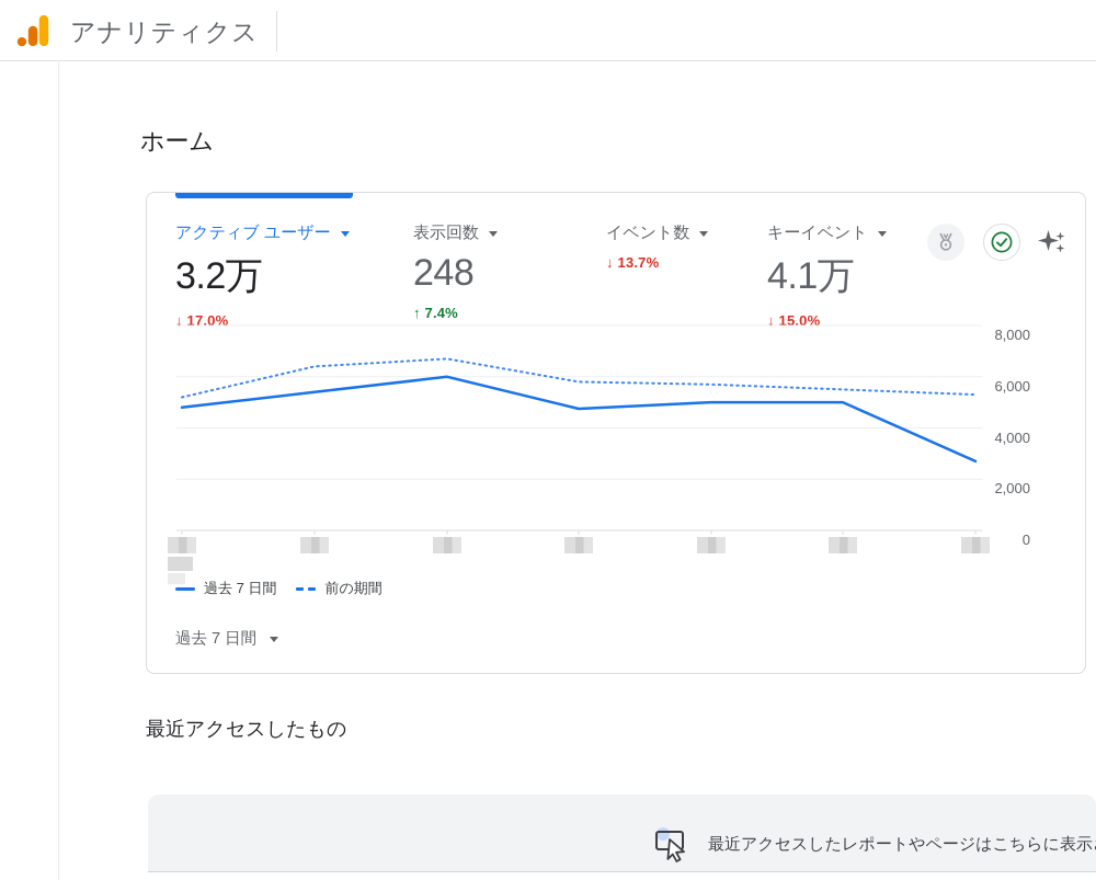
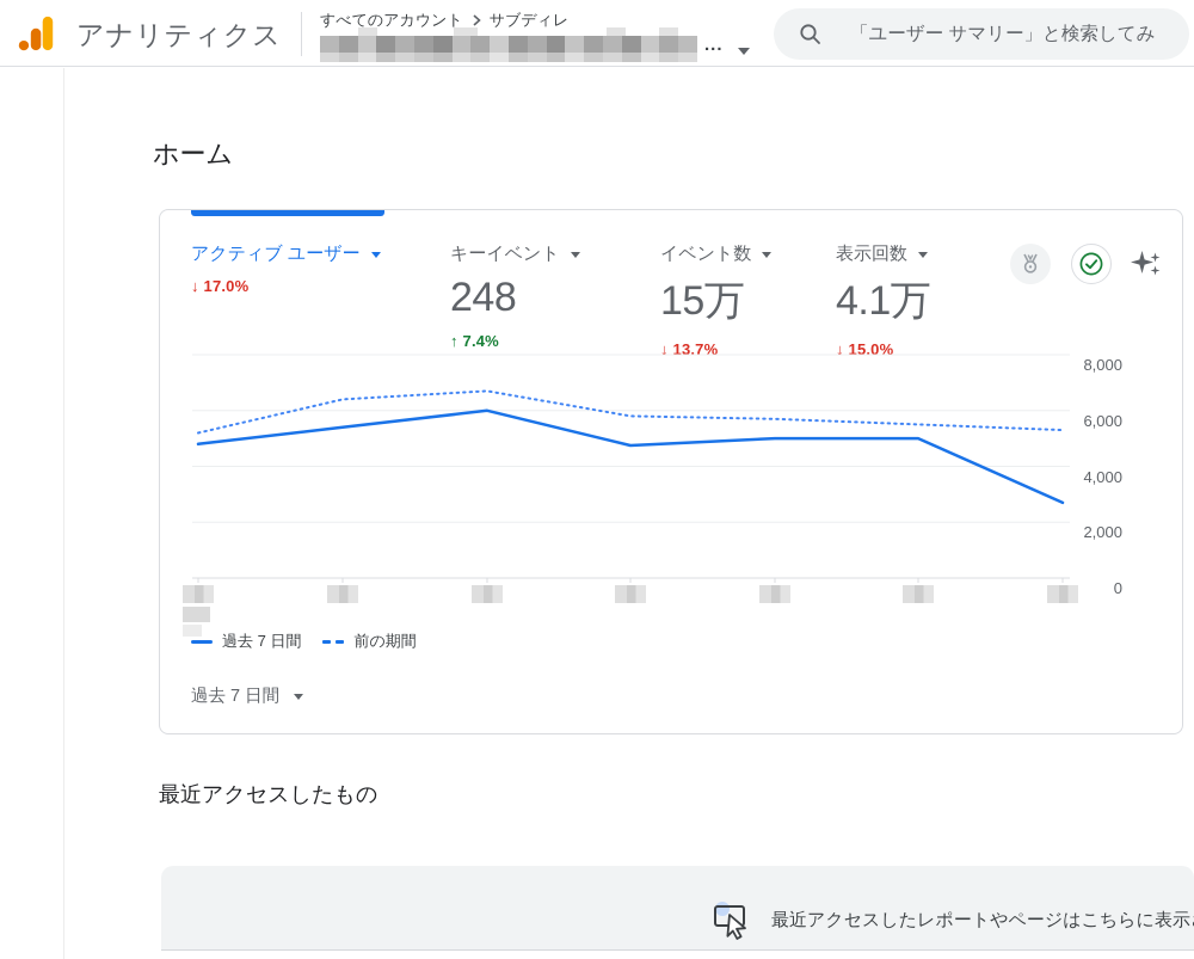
  アナリティクス
+ すべてのアカウント
+ サブディレ
+ ...
+ 「ユーザー サマリー」と検索してみ
  ホーム
  アクティブ ユーザー
- 3.2万
  ↓ 17.0%
- 表示回数
+ キーイベント
  248
  ↑ 7.4%
  イベント数
+ 15万
  ↓ 13.7%
- キーイベント
+ 表示回数
  4.1万
  ↓ 15.0%
  0
  2,000
  4,000
  6,000
  8,000
  過去 7 日間
  前の期間
  過去 7 日間
  最近アクセスしたもの
  最近アクセスしたレポートやページはこちらに表示
